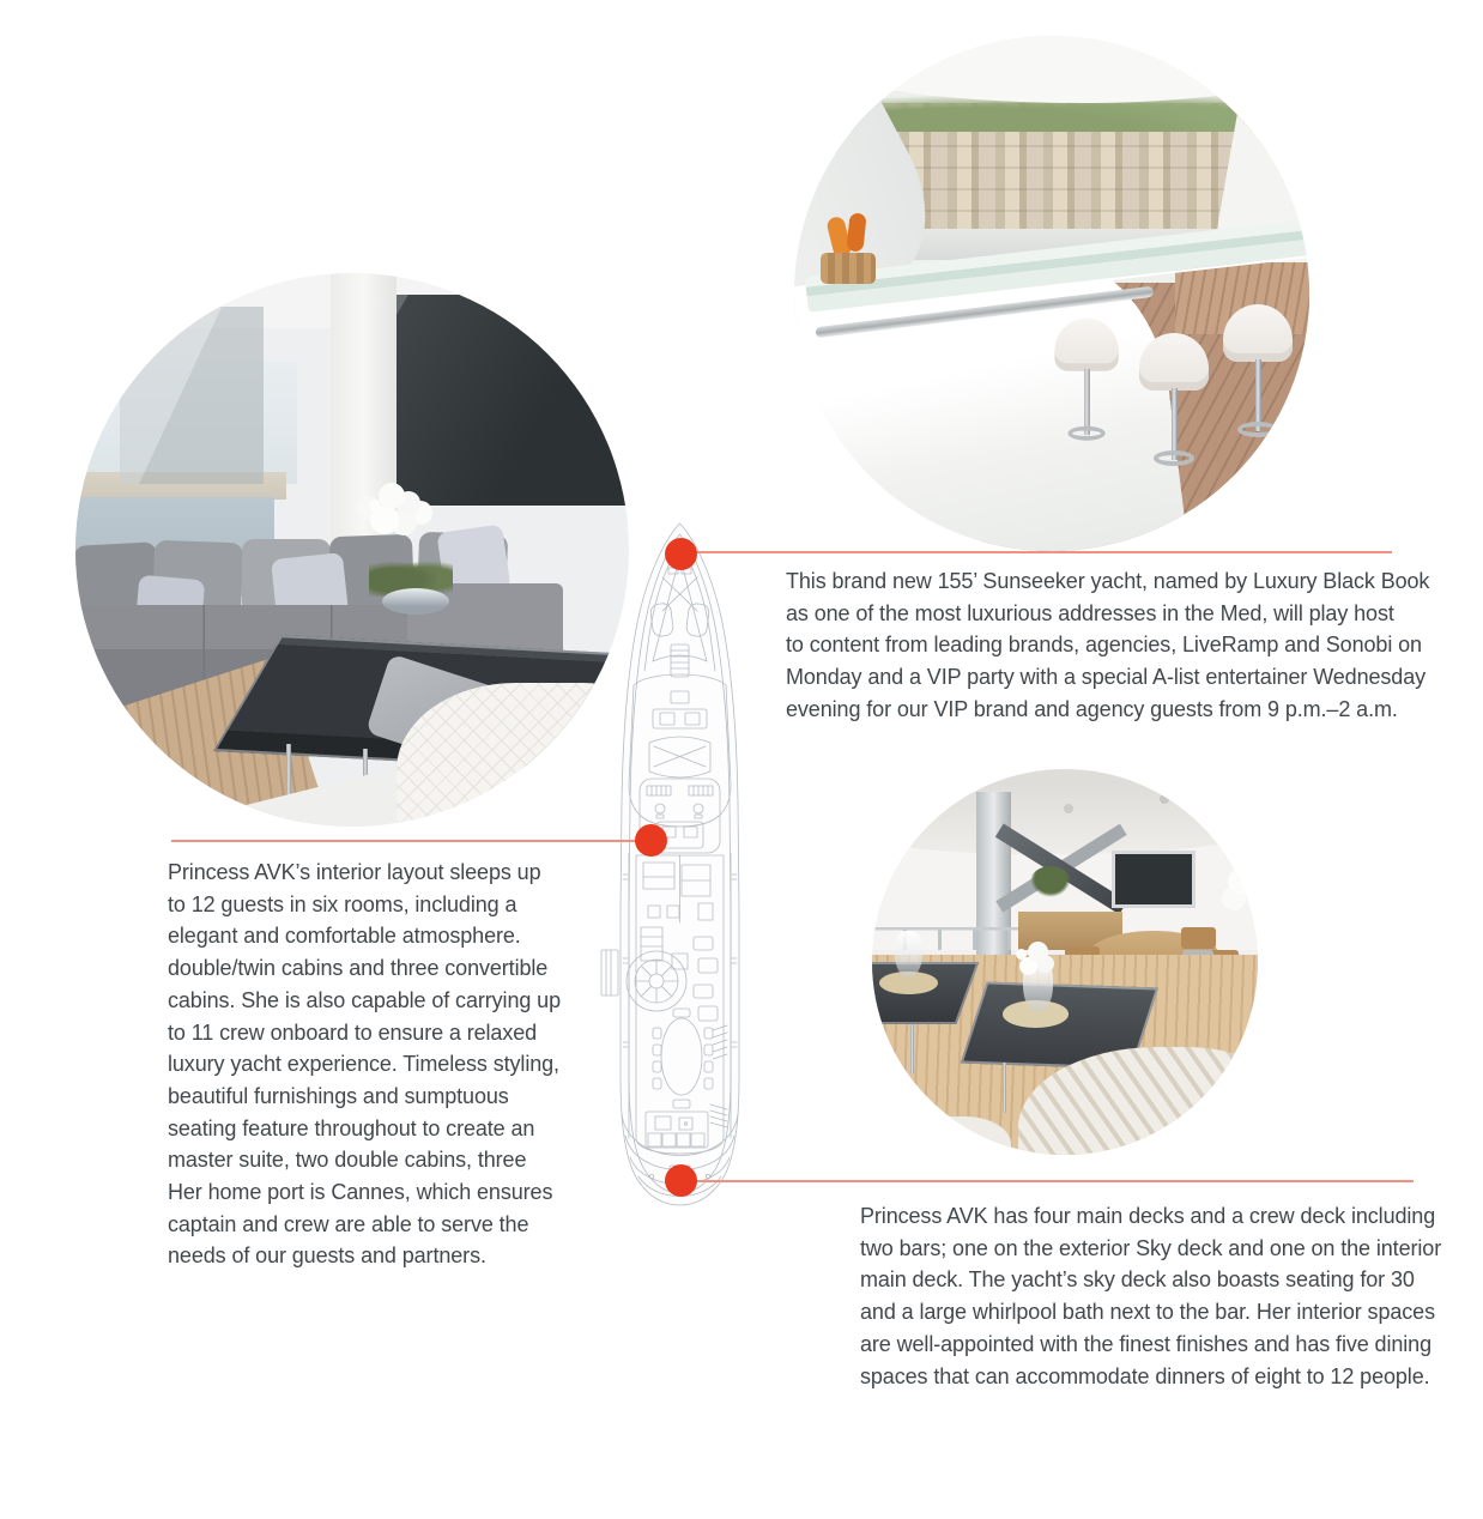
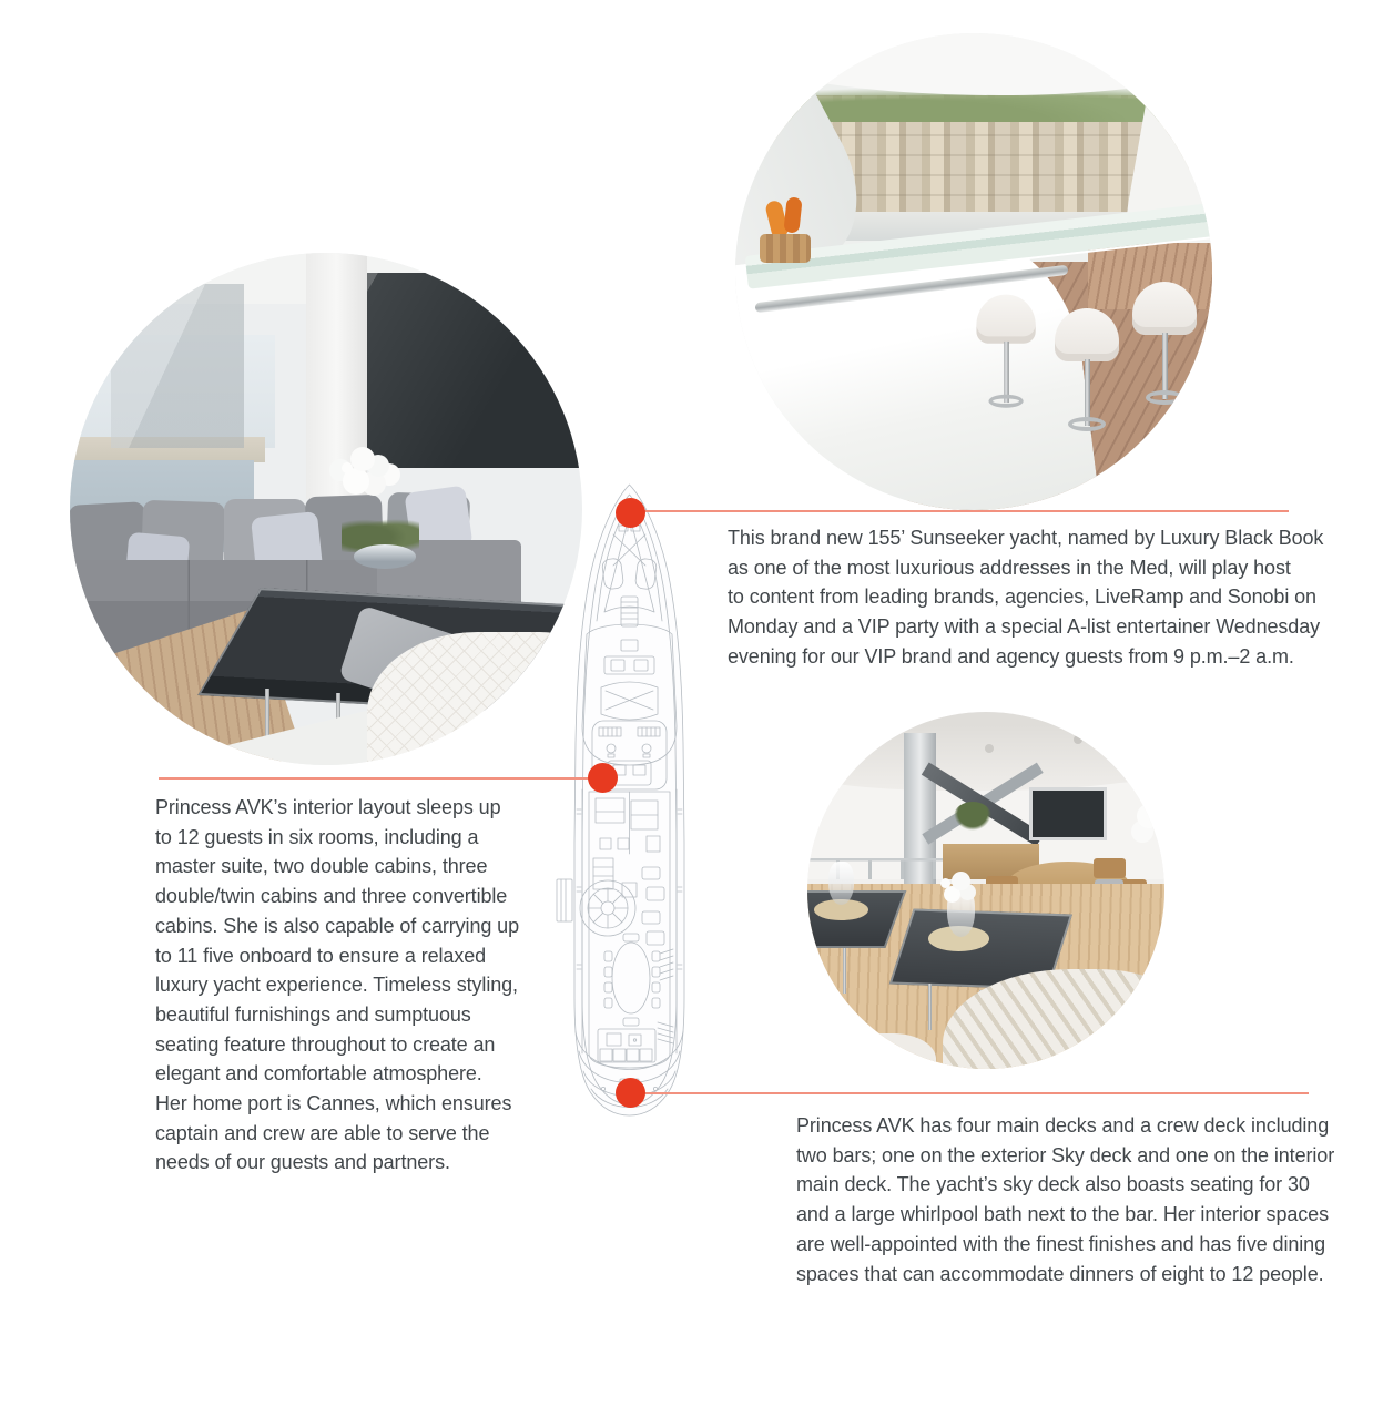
  This brand new 155’ Sunseeker yacht, named by Luxury Black Book
  as one of the most luxurious addresses in the Med, will play host
  to content from leading brands, agencies, LiveRamp and Sonobi on
  Monday and a VIP party with a special A-list entertainer Wednesday
  evening for our VIP brand and agency guests from 9 p.m.–2 a.m.
  Princess AVK’s interior layout sleeps up
  to 12 guests in six rooms, including a
- elegant and comfortable atmosphere.
+ master suite, two double cabins, three
  double/twin cabins and three convertible
  cabins. She is also capable of carrying up
- to 11 crew onboard to ensure a relaxed
+ to 11 five onboard to ensure a relaxed
  luxury yacht experience. Timeless styling,
  beautiful furnishings and sumptuous
  seating feature throughout to create an
- master suite, two double cabins, three
+ elegant and comfortable atmosphere.
  Her home port is Cannes, which ensures
  captain and crew are able to serve the
  needs of our guests and partners.
  Princess AVK has four main decks and a crew deck including
  two bars; one on the exterior Sky deck and one on the interior
  main deck. The yacht’s sky deck also boasts seating for 30
  and a large whirlpool bath next to the bar. Her interior spaces
  are well-appointed with the finest finishes and has five dining
  spaces that can accommodate dinners of eight to 12 people.
